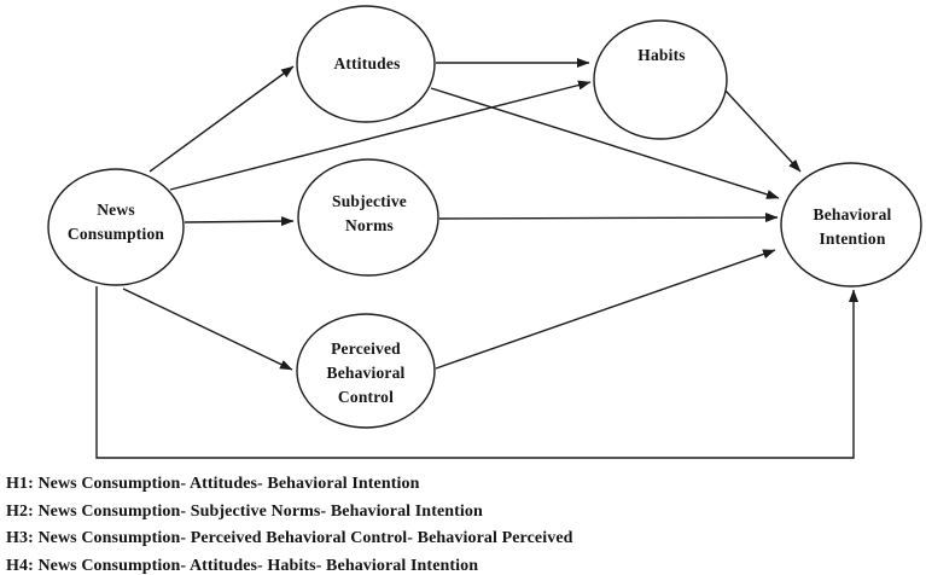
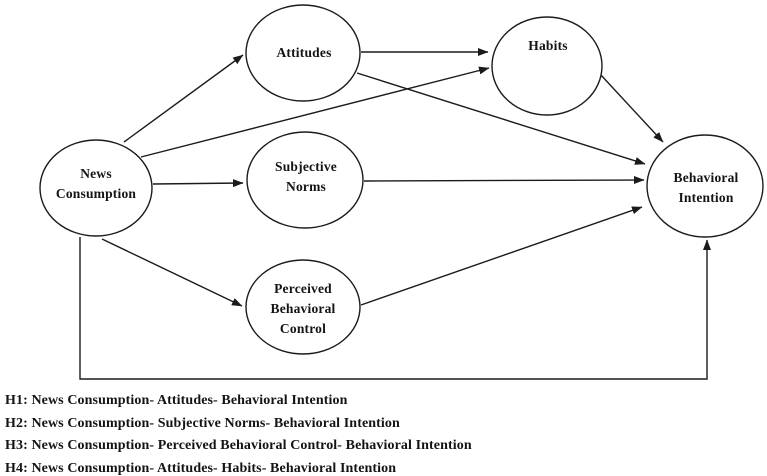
  News
  Consumption
  Attitudes
  Habits
  Subjective
  Norms
  Perceived
  Behavioral
  Control
  Behavioral
  Intention
  H1: News Consumption- Attitudes- Behavioral Intention
  H2: News Consumption- Subjective Norms- Behavioral Intention
- H3: News Consumption- Perceived Behavioral Control- Behavioral Perceived
+ H3: News Consumption- Perceived Behavioral Control- Behavioral Intention
  H4: News Consumption- Attitudes- Habits- Behavioral Intention
